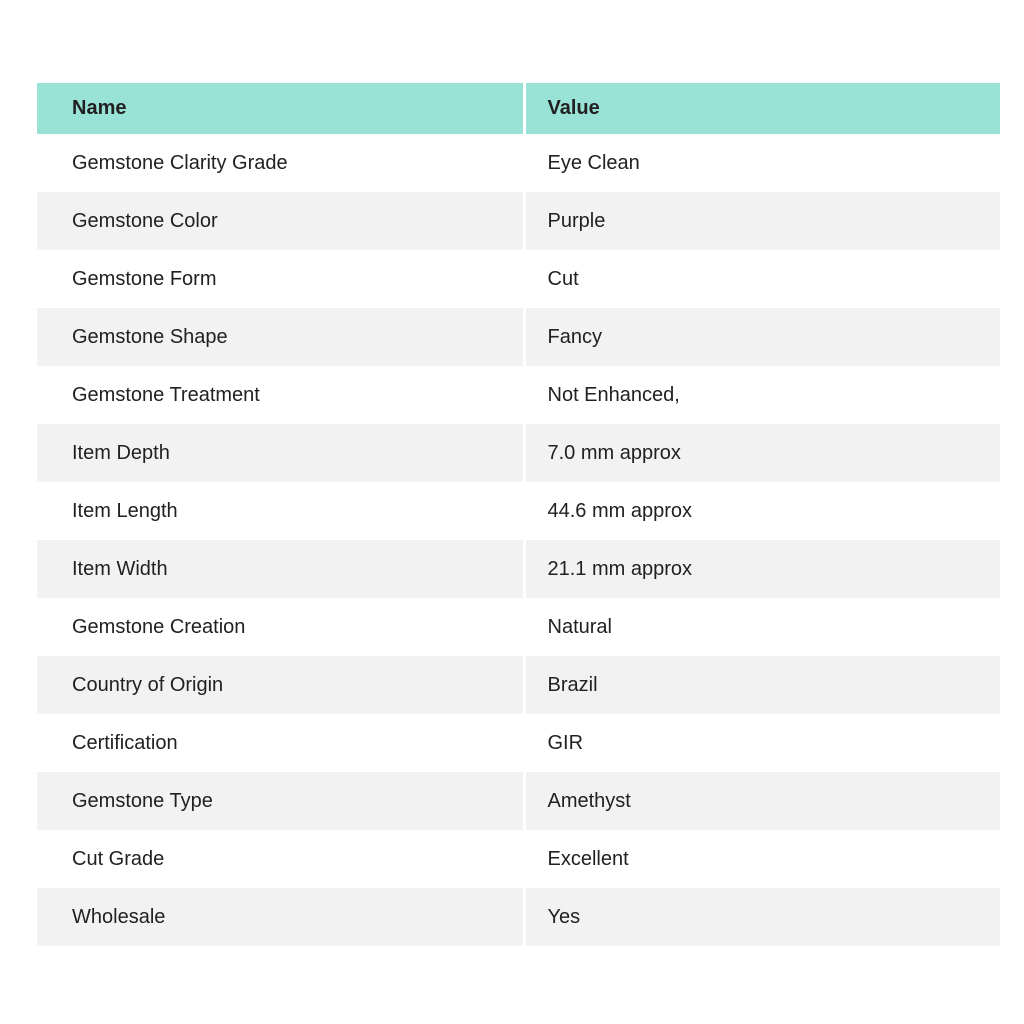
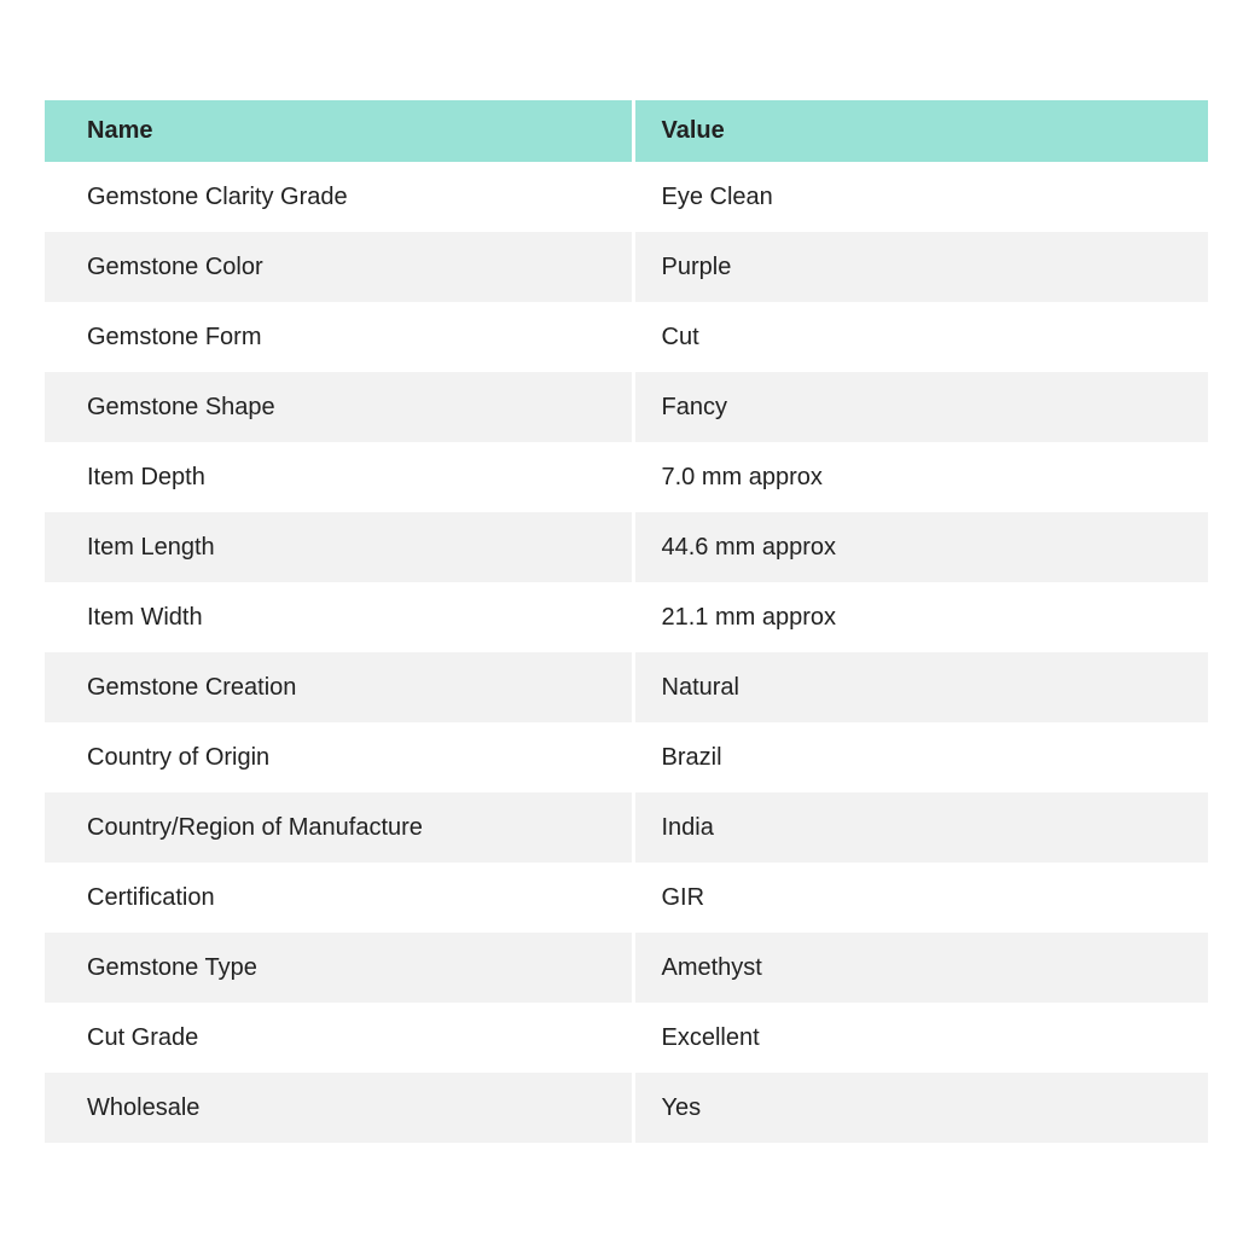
  Name	Value
  Gemstone Clarity Grade	Eye Clean
  Gemstone Color	Purple
  Gemstone Form	Cut
  Gemstone Shape	Fancy
- Gemstone Treatment	Not Enhanced,
  Item Depth	7.0 mm approx
  Item Length	44.6 mm approx
  Item Width	21.1 mm approx
  Gemstone Creation	Natural
  Country of Origin	Brazil
+ Country/Region of Manufacture	India
  Certification	GIR
  Gemstone Type	Amethyst
  Cut Grade	Excellent
  Wholesale	Yes
